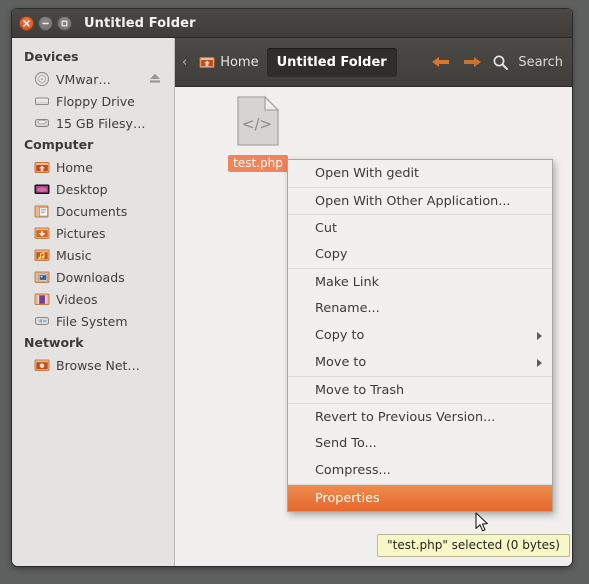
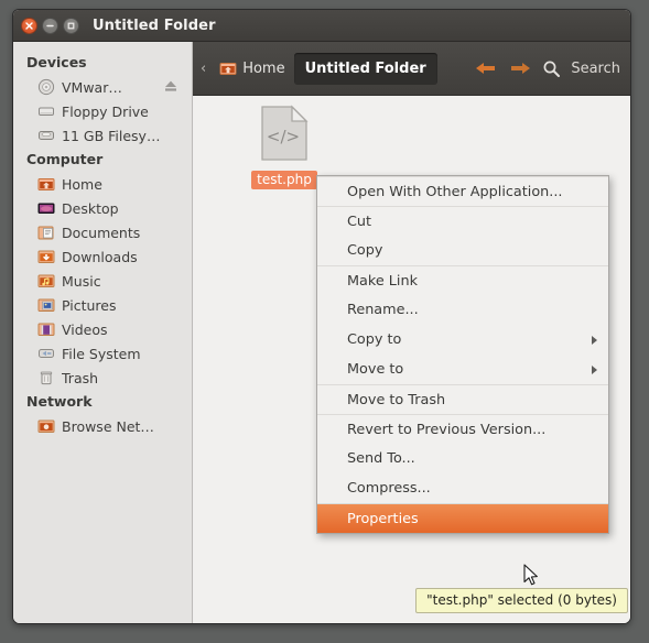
  Untitled Folder
  Devices
  VMwar…
  Floppy Drive
- 15 GB Filesy…
+ 11 GB Filesy…
  Computer
  Home
  Desktop
  Documents
- Pictures
+ Downloads
  Music
- Downloads
+ Pictures
  Videos
  File System
+ Trash
  Network
  Browse Net…
  ‹
  Home
  Untitled Folder
  Search
  </>
  test.php
  "test.php" selected (0 bytes)
- Open With gedit
  Open With Other Application...
  Cut
  Copy
  Make Link
  Rename...
  Copy to
  Move to
  Move to Trash
  Revert to Previous Version...
  Send To...
  Compress...
  Properties
